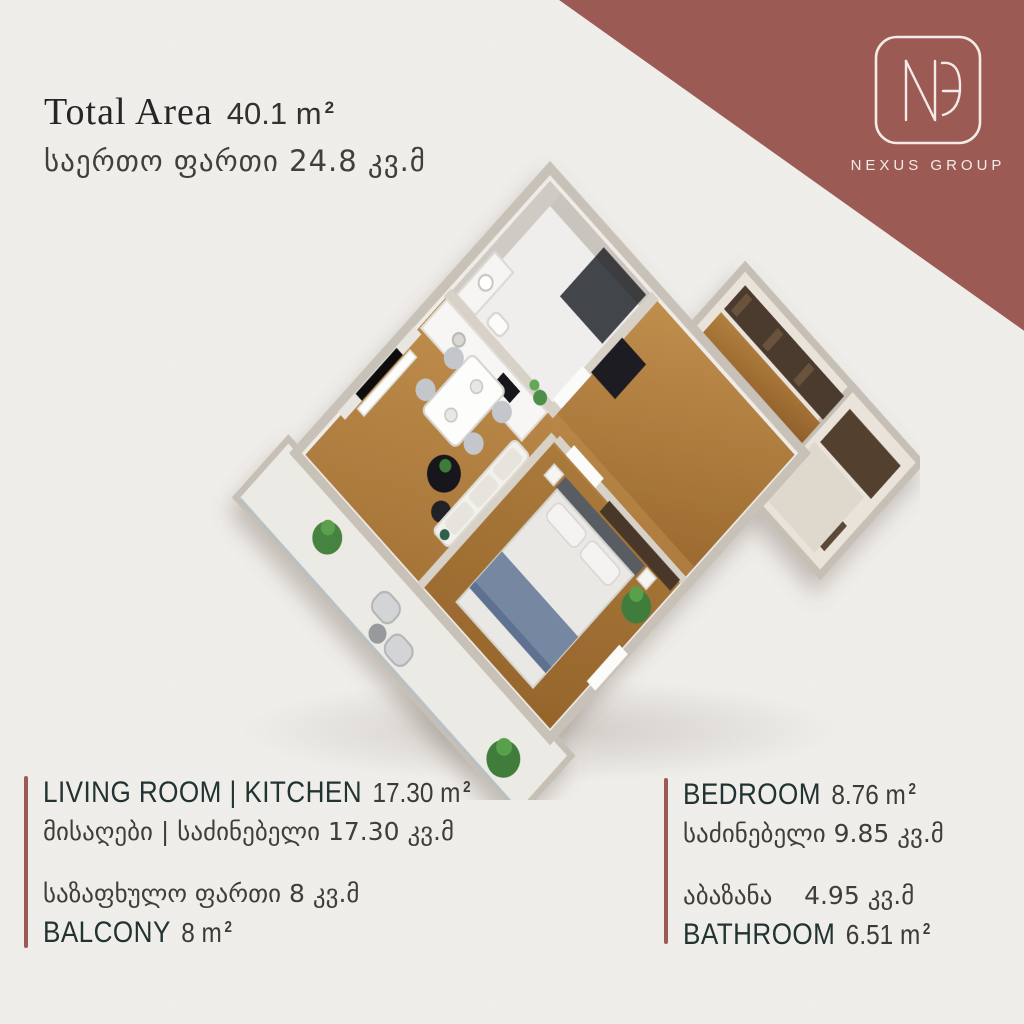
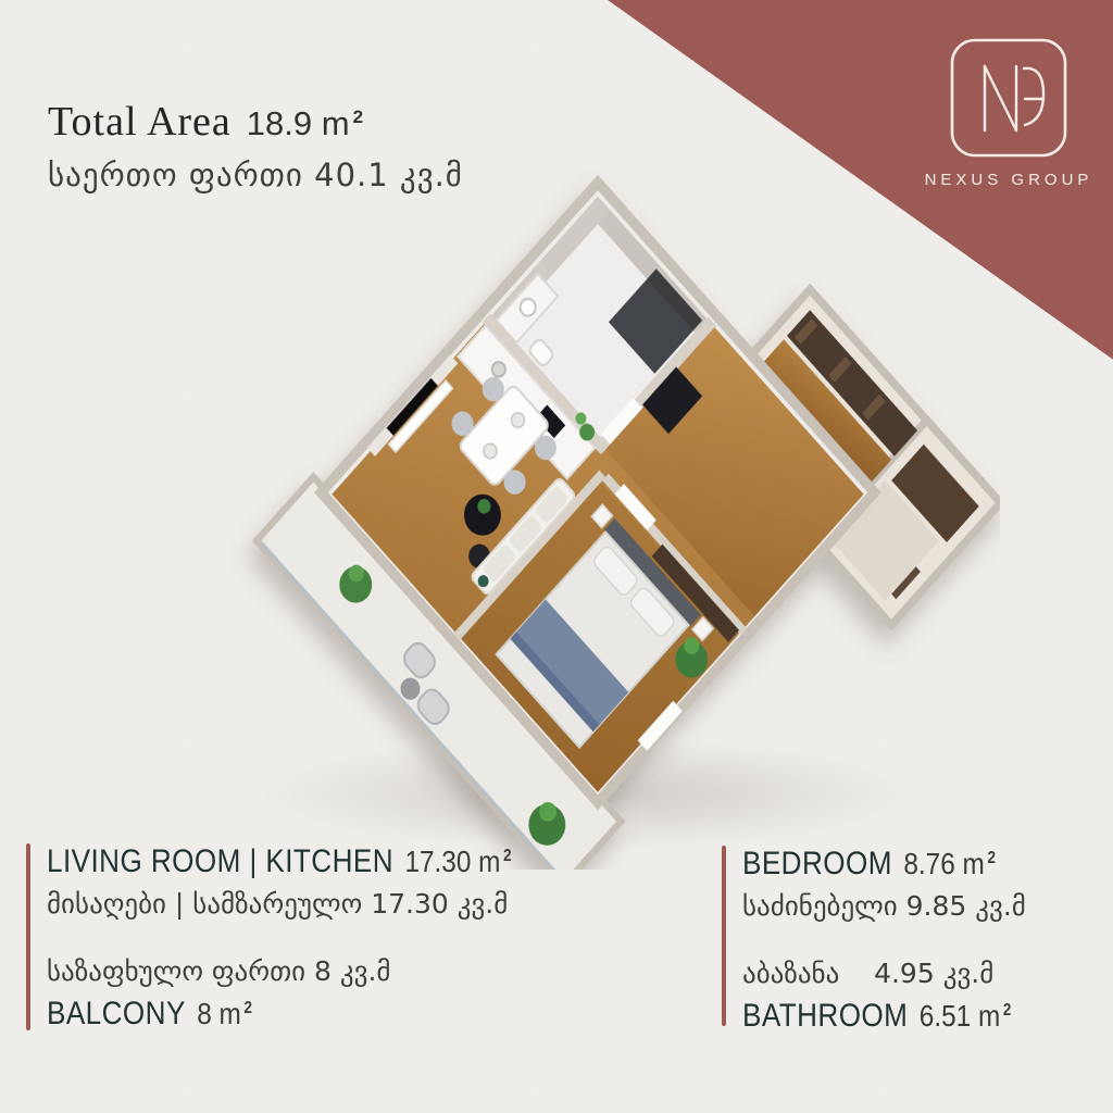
  NEXUS GROUP
  Total Area
- 40.1 m 2
+ 18.9 m 2
- საერთო ფართი 24.8 კვ.მ
+ საერთო ფართი 40.1 კვ.მ
  LIVING ROOM | KITCHEN
  17.30 m 2
- მისაღები | საძინებელი 17.30 კვ.მ
+ მისაღები | სამზარეულო 17.30 კვ.მ
  საზაფხულო ფართი 8 კვ.მ
  BALCONY
  8 m 2
  BEDROOM
  8.76 m 2
  საძინებელი 9.85 კვ.მ
  აბაზანა 4.95 კვ.მ
  BATHROOM
  6.51 m 2
